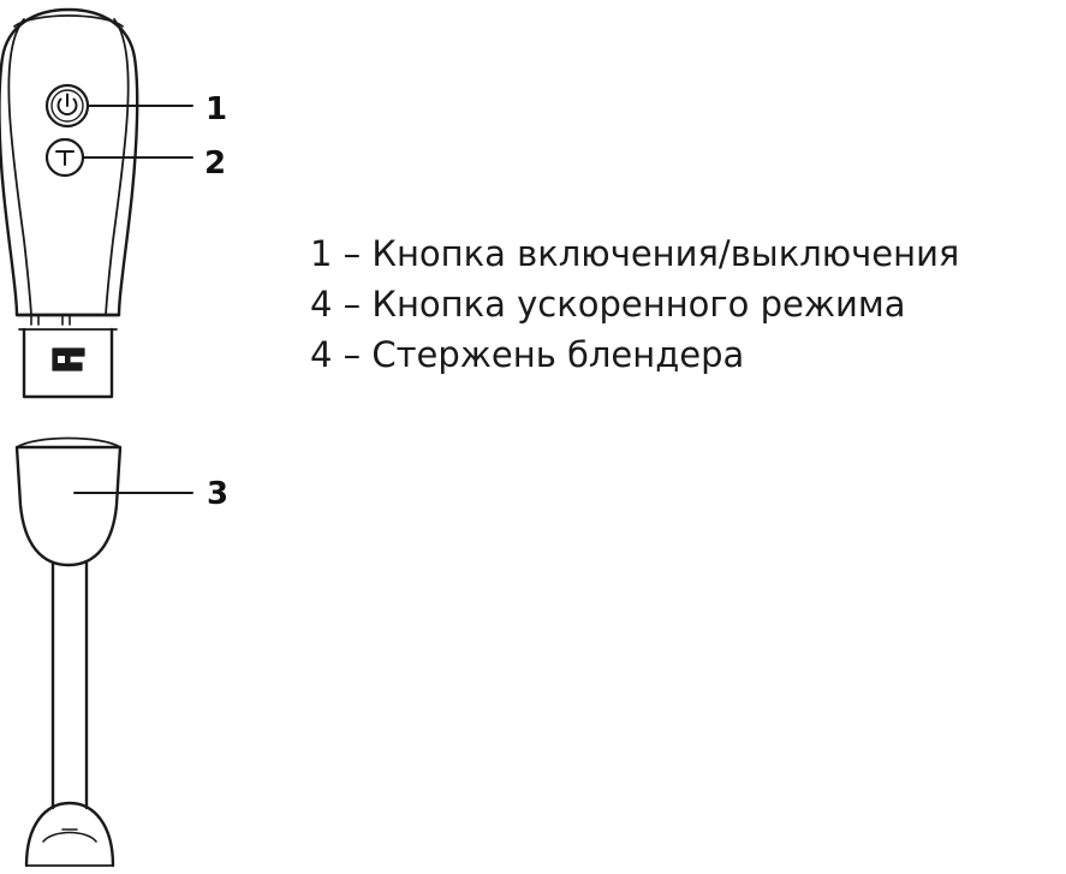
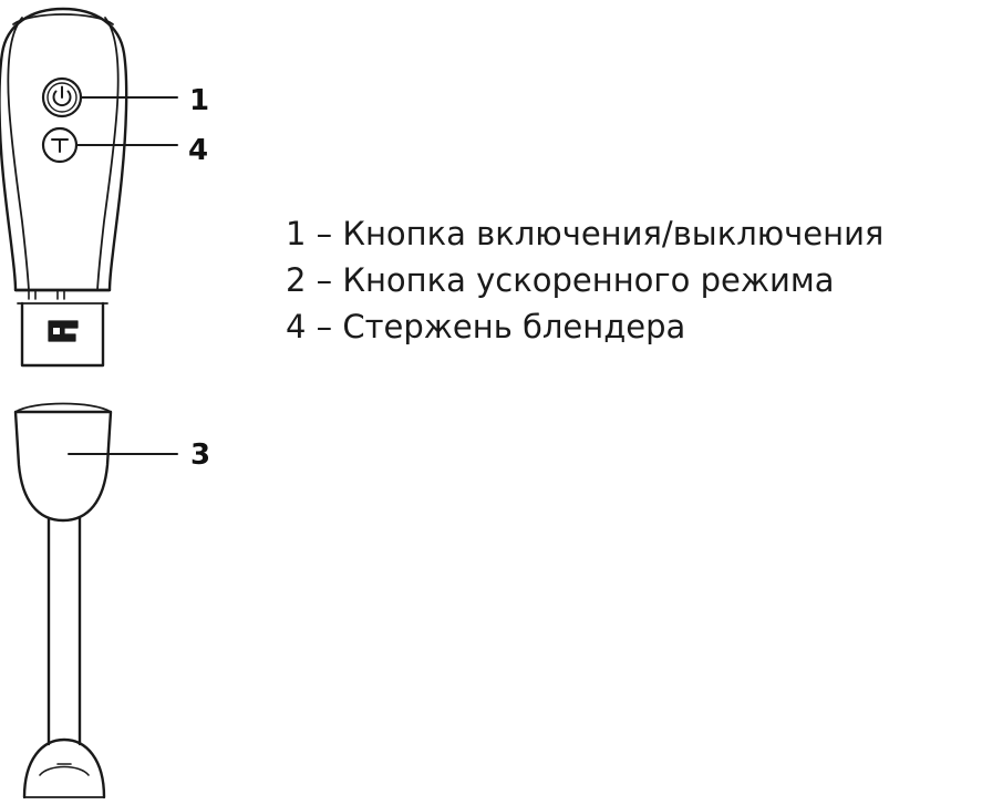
  1
- 2
+ 4
  3
  1 – Кнопка включения/выключения
- 4 – Кнопка ускоренного режима
+ 2 – Кнопка ускоренного режима
  4 – Стержень блендера
